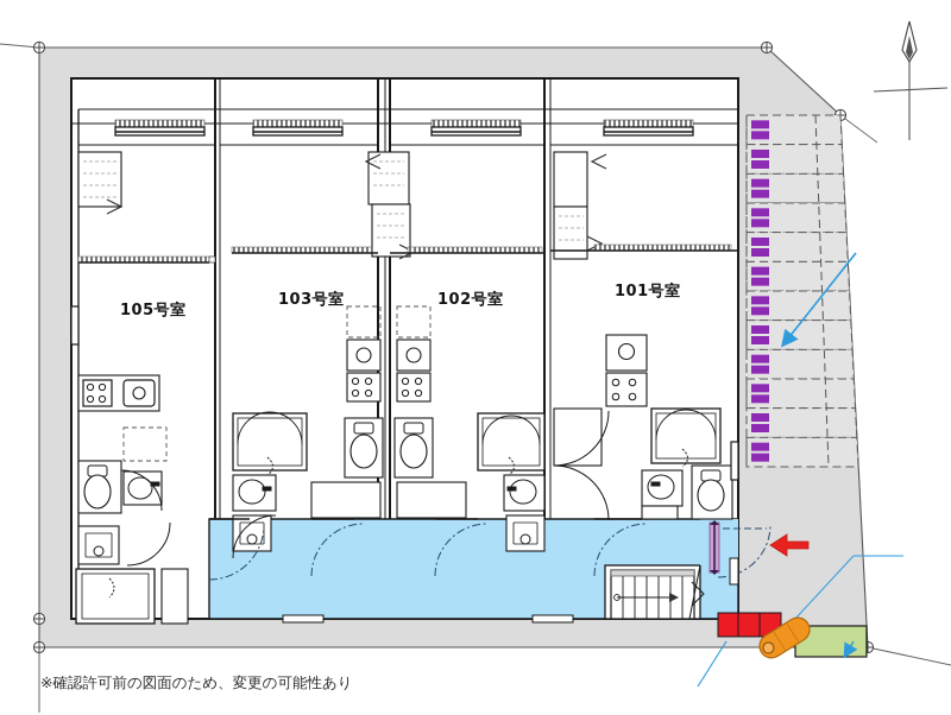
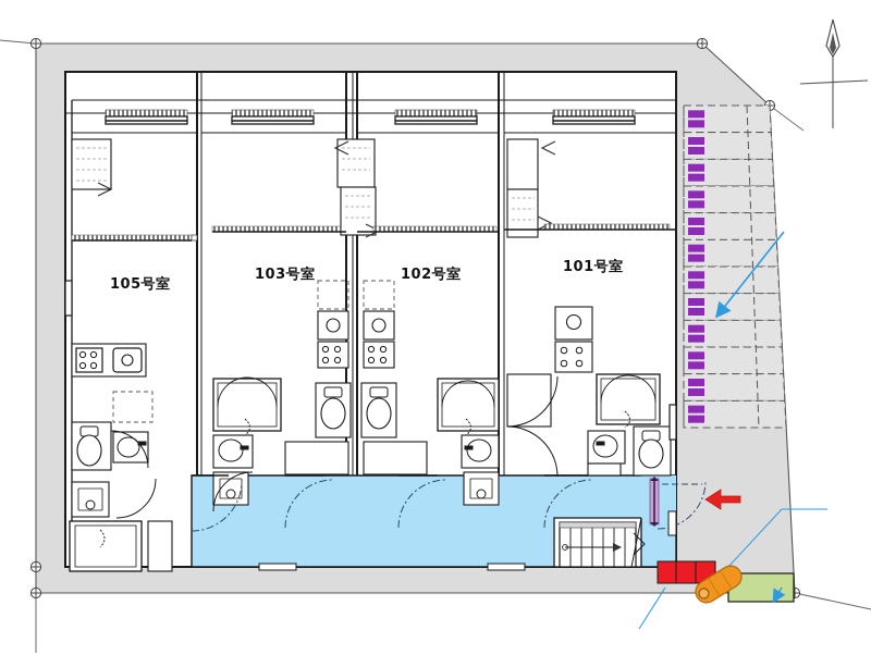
  105号室
  103号室
  102号室
  101号室
- ※確認許可前の図面のため、変更の可能性あり
